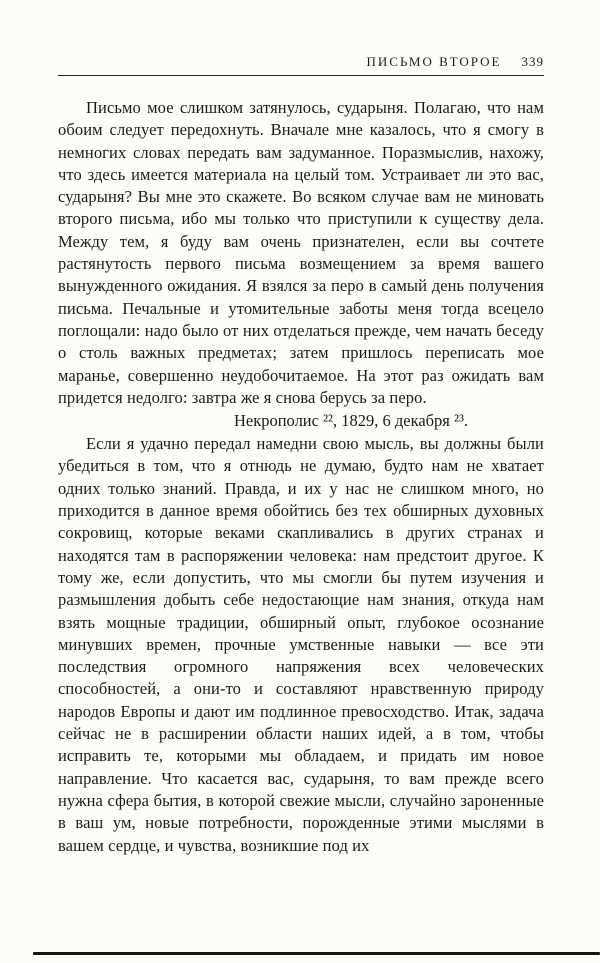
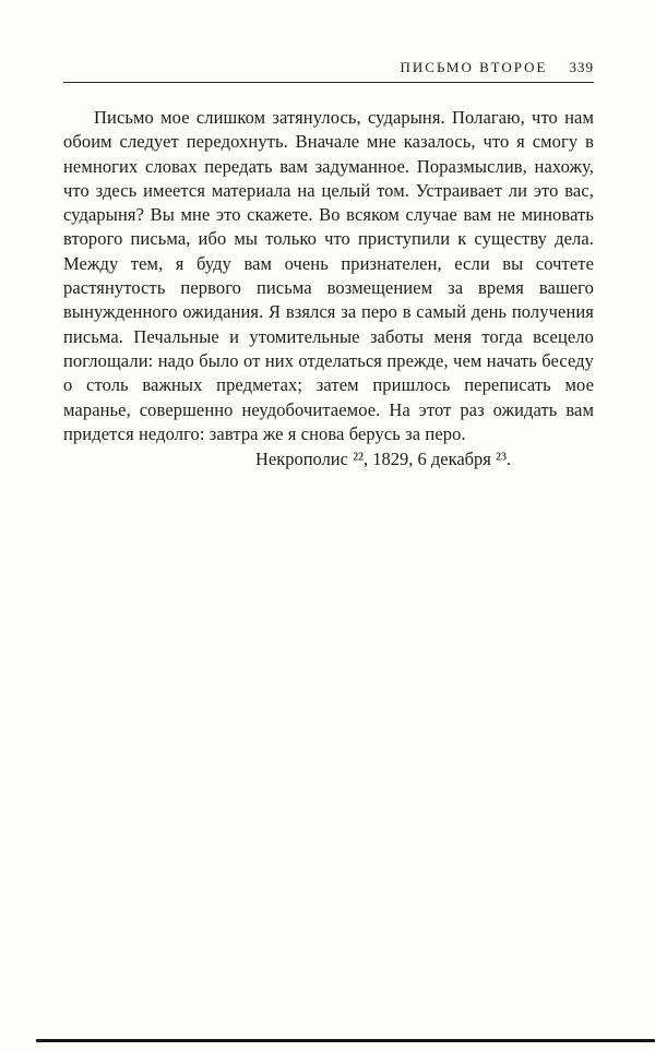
  ПИСЬМО ВТОРОЕ
  339
  Письмо мое слишком затянулось, сударыня. Полагаю, что нам обоим следует передохнуть. Вначале мне казалось, что я смогу в немногих словах передать вам задуманное. Поразмыслив, нахожу, что здесь имеется материала на целый том. Устраивает ли это вас, сударыня? Вы мне это скажете. Во всяком случае вам не миновать второго письма, ибо мы только что приступили к существу дела. Между тем, я буду вам очень признателен, если вы сочтете растянутость первого письма возмещением за время вашего вынужденного ожидания. Я взялся за перо в самый день получения письма. Печальные и утомительные заботы меня тогда всецело поглощали: надо было от них отделаться прежде, чем начать беседу о столь важных предметах; затем пришлось переписать мое маранье, совершенно неудобочитаемое. На этот раз ожидать вам придется недолго: завтра же я снова берусь за перо.
  Некрополис ²², 1829, 6 декабря ²³.
- Если я удачно передал намедни свою мысль, вы должны были убедиться в том, что я отнюдь не думаю, будто нам не хватает одних только знаний. Правда, и их у нас не слишком много, но приходится в данное время обойтись без тех обширных духовных сокровищ, которые веками скапливались в других странах и находятся там в распоряжении человека: нам предстоит другое. К тому же, если допустить, что мы смогли бы путем изучения и размышления добыть себе недостающие нам знания, откуда нам взять мощные традиции, обширный опыт, глубокое осознание минувших времен, прочные умственные навыки — все эти последствия огромного напряжения всех человеческих способностей, а они-то и составляют нравственную природу народов Европы и дают им подлинное превосходство. Итак, задача сейчас не в расширении области наших идей, а в том, чтобы исправить те, которыми мы обладаем, и придать им новое направление. Что касается вас, сударыня, то вам прежде всего нужна сфера бытия, в которой свежие мысли, случайно зароненные в ваш ум, новые потребности, порожденные этими мыслями в вашем сердце, и чувства, возникшие под их
